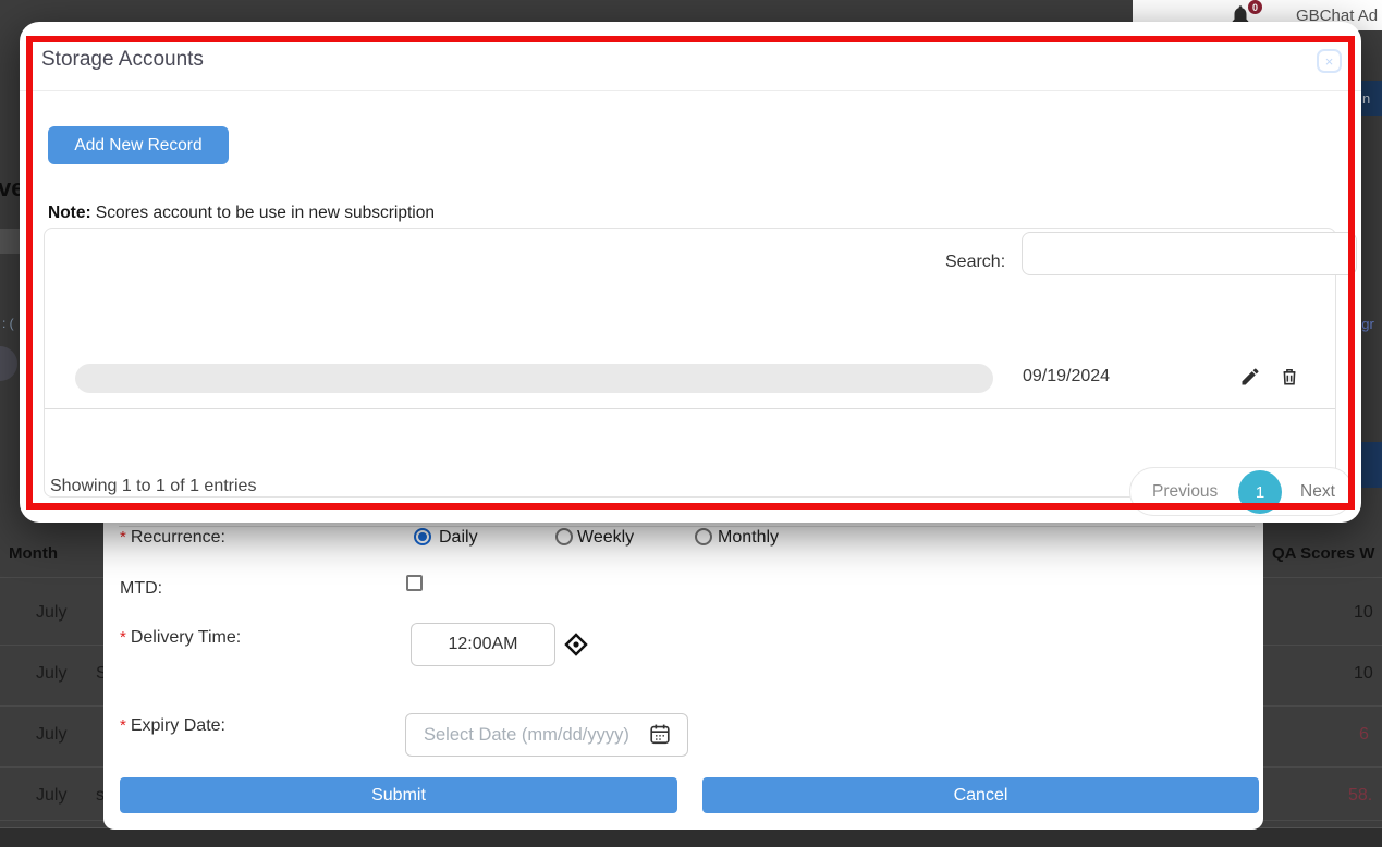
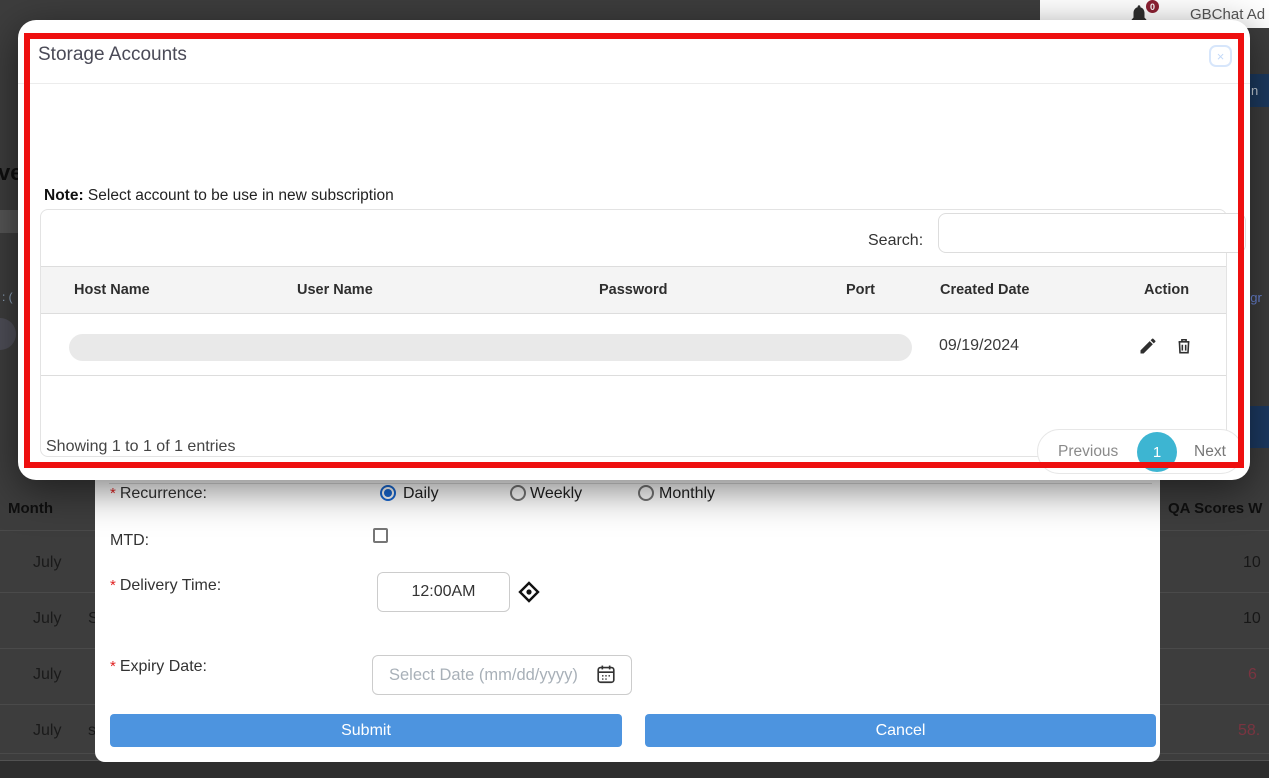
  Month
  July
  July
  S
  July
  July
  s
  QA Scores W
  10
  10
  6
  58.
  ve
  : (
  n
  0
  GBChat Ad
  * Recurrence:
  Daily
  Weekly
  Monthly
  MTD:
  * Delivery Time:
  12:00AM
  * Expiry Date:
  Select Date (mm/dd/yyyy)
  Submit
  Cancel
  Storage Accounts
  ×
- Add New Record
- Note: Scores account to be use in new subscription
+ Note: Select account to be use in new subscription
  Search:
+ Host Name
+ User Name
+ Password
+ Port
+ Created Date
+ Action
  09/19/2024
  Showing 1 to 1 of 1 entries
  Previous
  1
  Next
